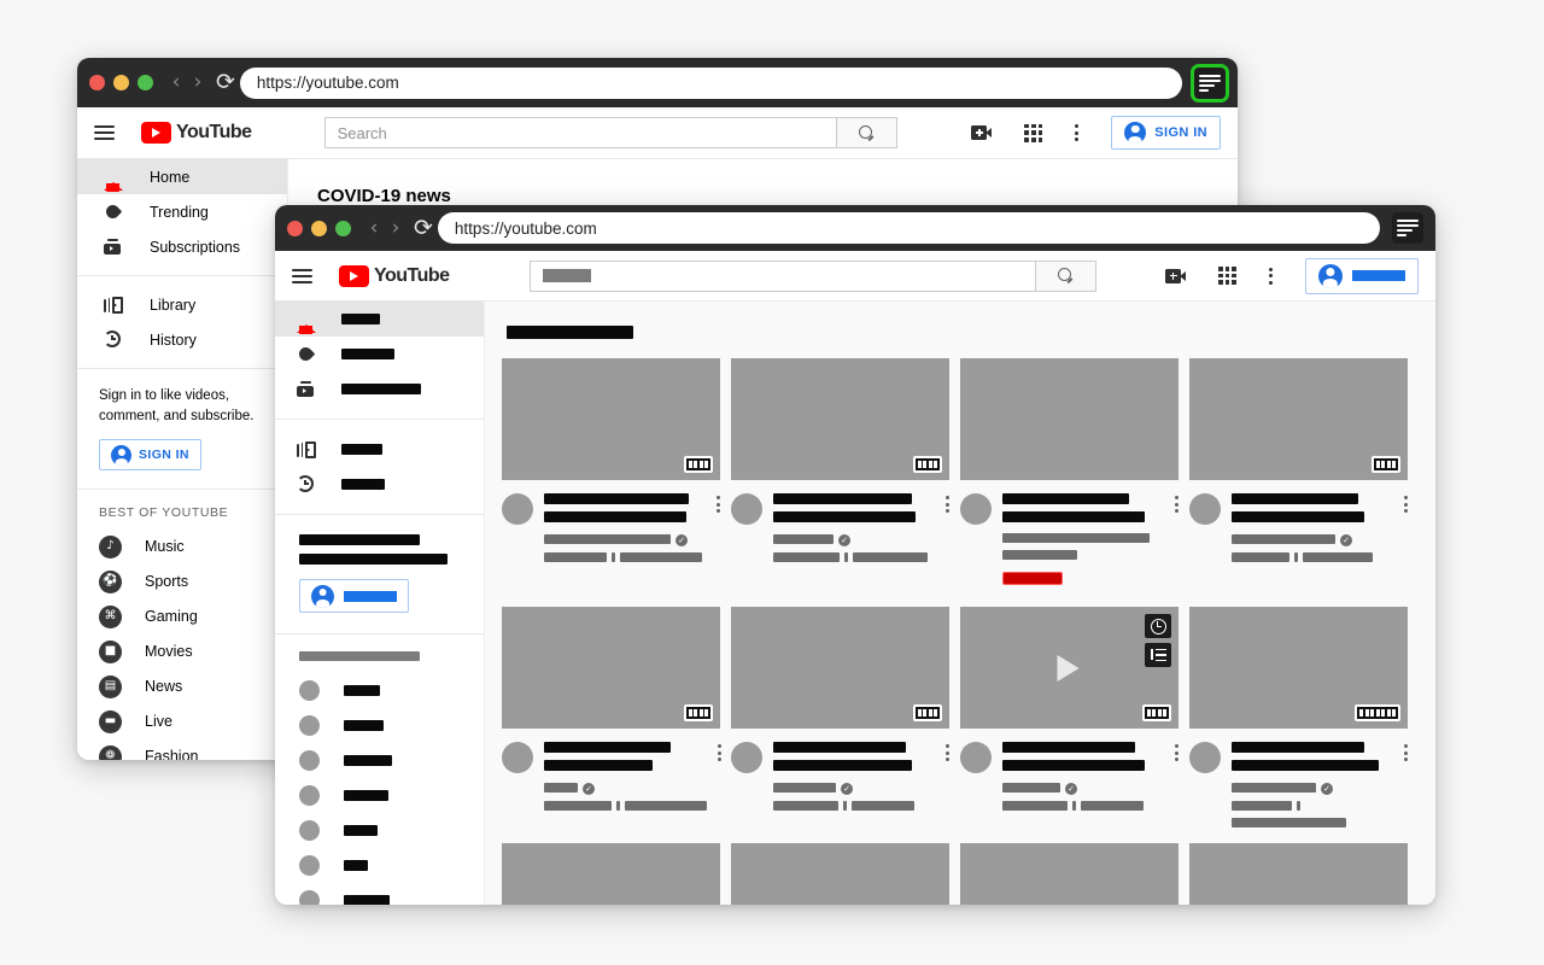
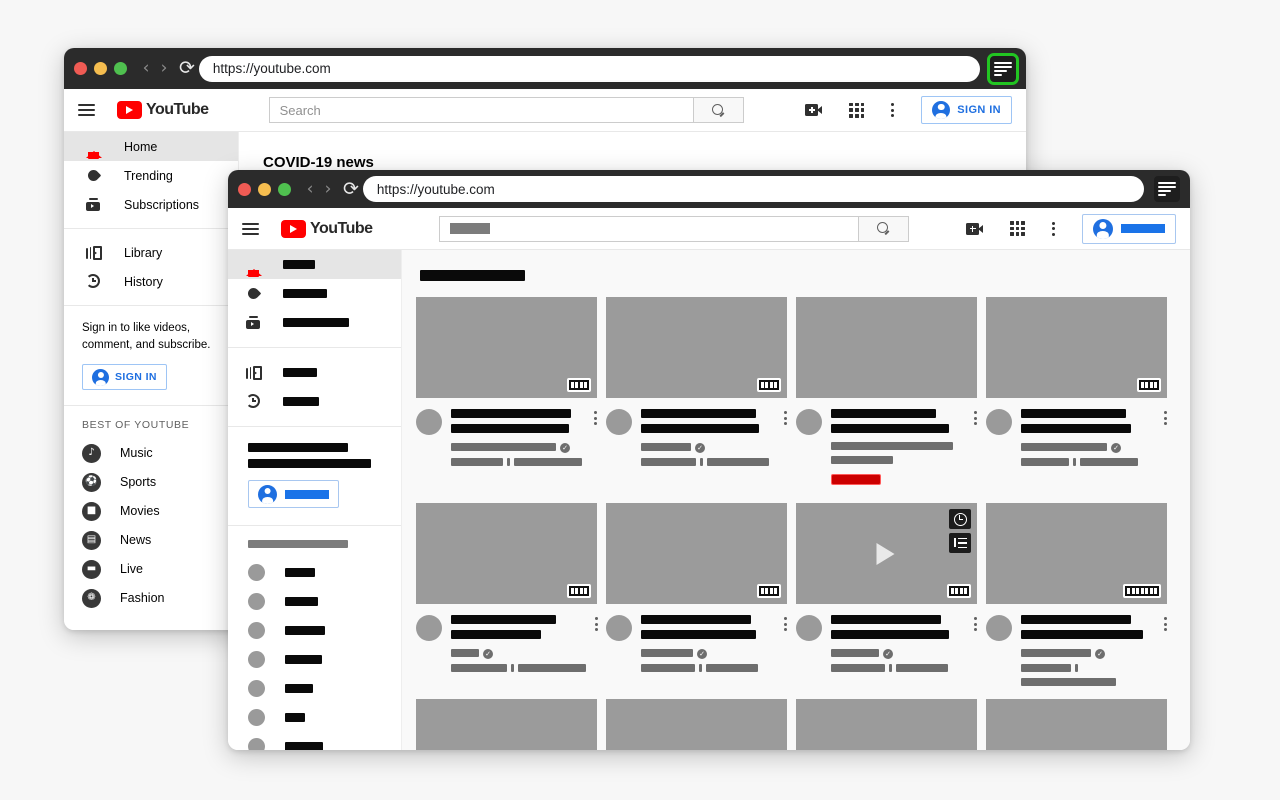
  ‹
  ›
  ⟳
  https://youtube.com
  YouTube
  Search
  SIGN IN
  Home
  Trending
  Subscriptions
  Library
  History
  Sign in to like videos, comment, and subscribe.
  SIGN IN
  BEST OF YOUTUBE
  ♪
  Music
  ⚽
  Sports
- ⌘
- Gaming
  ■
  Movies
  ▤
  News
  ▬
  Live
  ❁
  Fashion
  COVID-19 news
  ‹
  ›
  ⟳
  https://youtube.com
  YouTube
